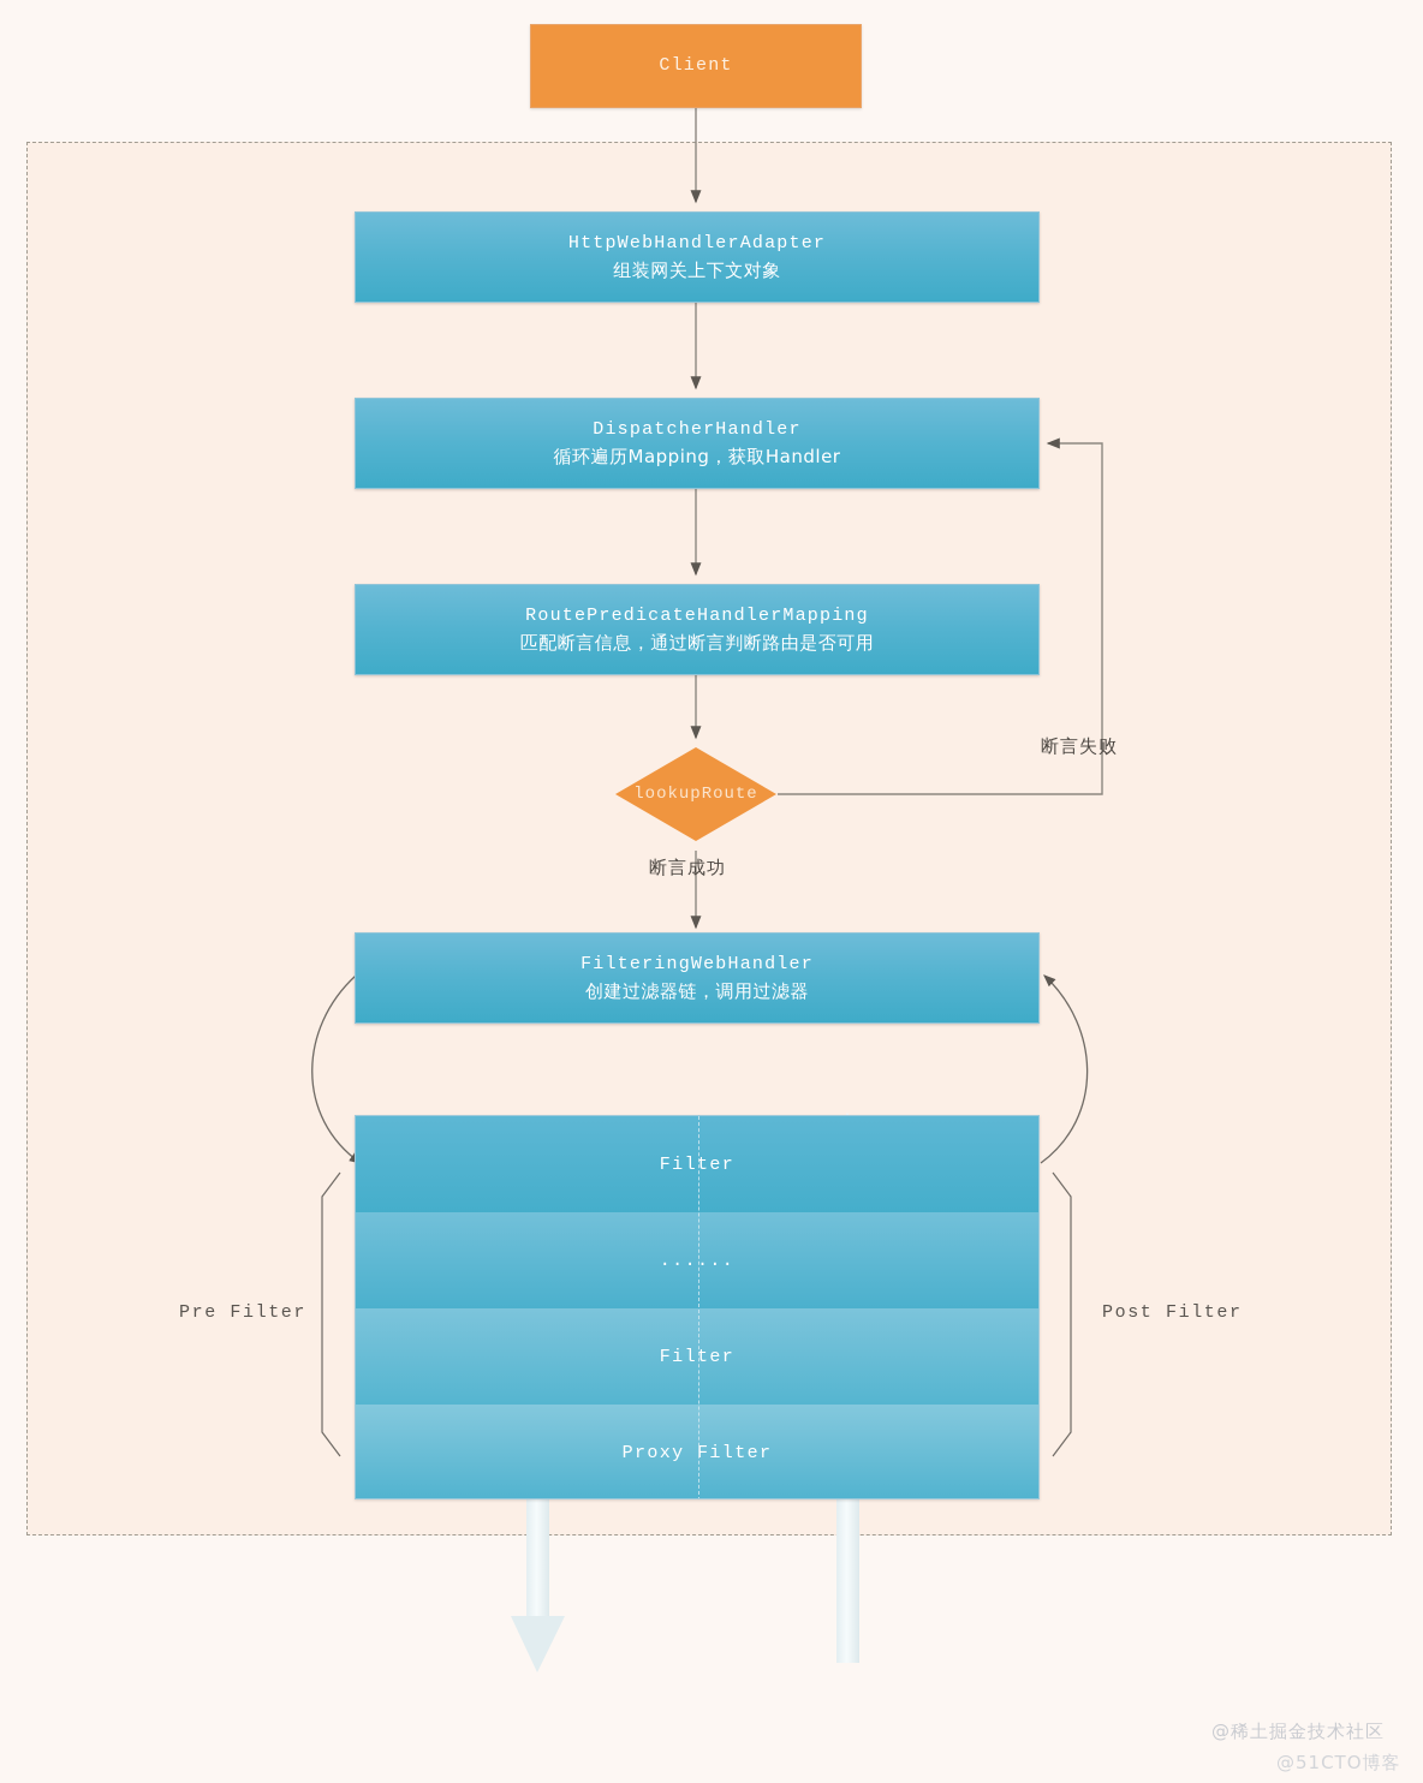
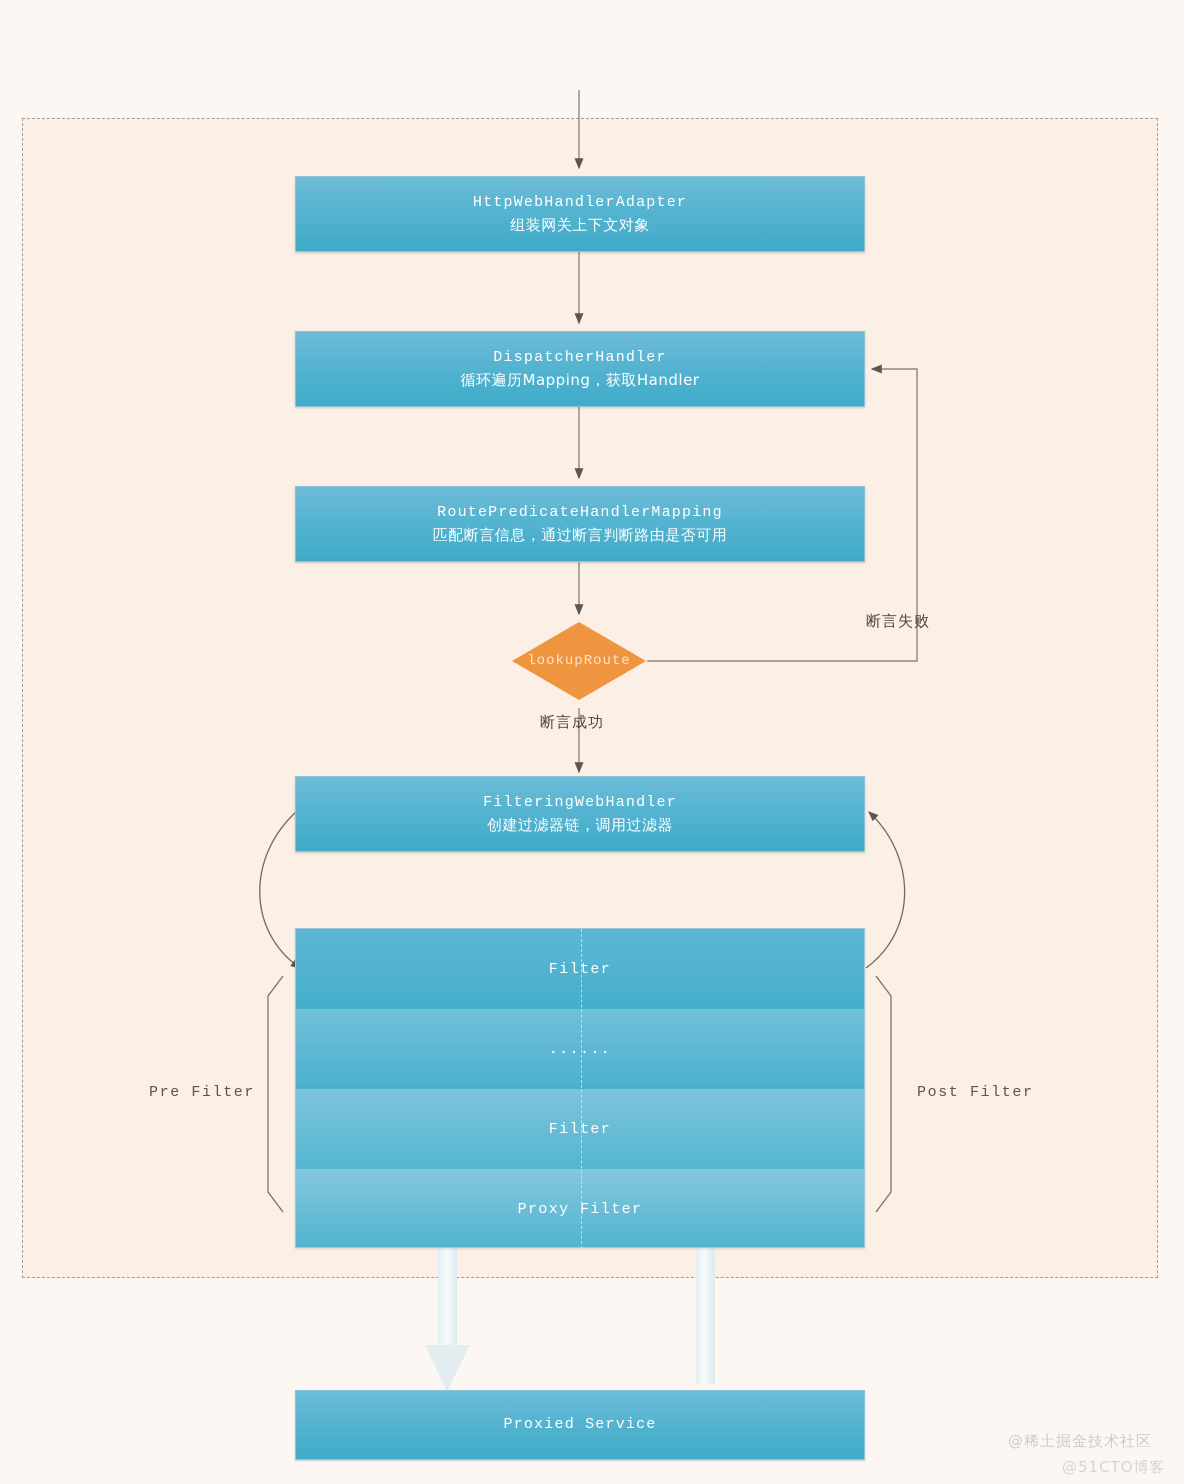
- Client
  HttpWebHandlerAdapter
  组装网关上下文对象
  DispatcherHandler
  循环遍历Mapping，获取Handler
  RoutePredicateHandlerMapping
  匹配断言信息，通过断言判断路由是否可用
  lookupRoute
  断言失败
  断言成功
  FilteringWebHandler
  创建过滤器链，调用过滤器
  Filter
  ......
  Filter
  Proxy Filter
  Pre Filter
  Post Filter
+ Proxied Service
  @稀土掘金技术社区
  @51CTO博客
